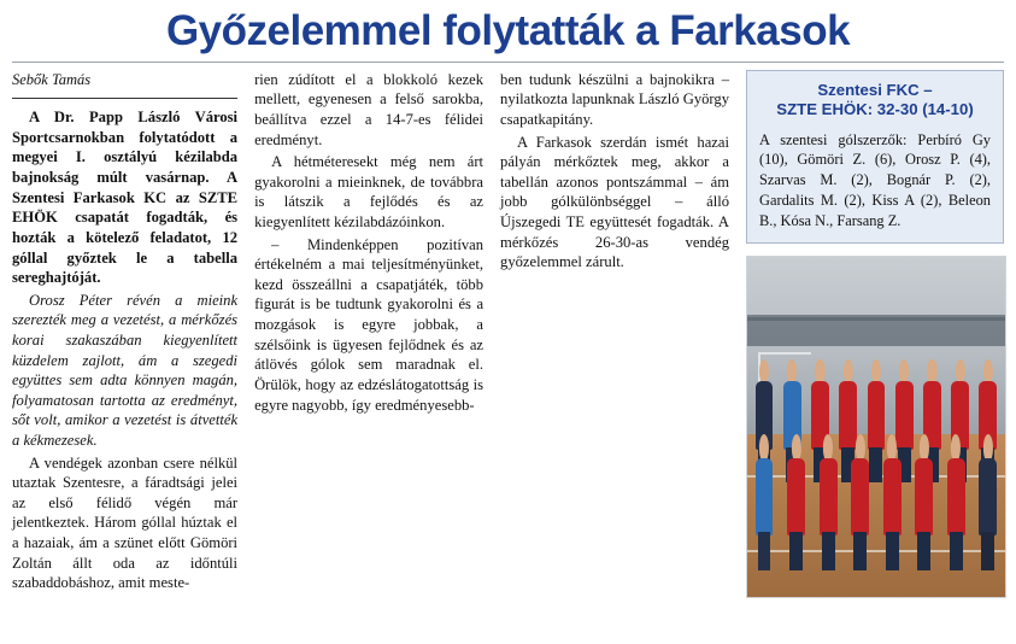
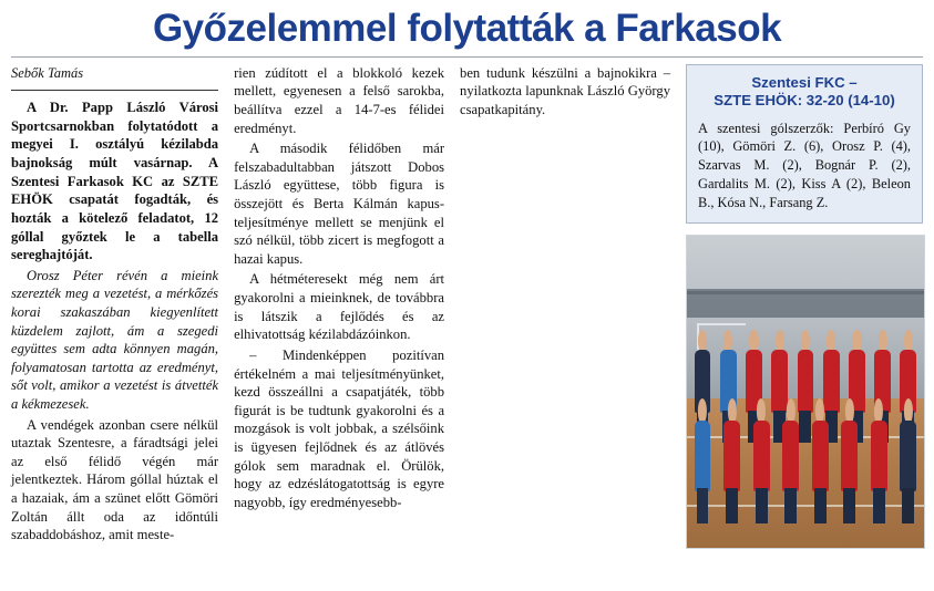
  Győzelemmel folytatták a Farkasok
  Sebők Tamás
  A Dr. Papp László Városi Sportcsarnokban folytatódott a megyei I. osztályú kézilabda bajnokság múlt vasárnap. A Szentesi Farkasok KC az SZTE EHÖK csapatát fogadták, és hozták a kötelező feladatot, 12 góllal győztek le a tabella sereghajtóját.
  Orosz Péter révén a mieink szerezték meg a vezetést, a mérkőzés korai szakaszában kiegyenlített küzdelem zajlott, ám a szegedi együttes sem adta könnyen magán, folyamatosan tartotta az eredményt, sőt volt, amikor a vezetést is átvették a kékmezesek.
  A vendégek azonban csere nélkül utaztak Szentesre, a fáradtsági jelei az első félidő végén már jelentkeztek. Három góllal húztak el a hazaiak, ám a szünet előtt Gömöri Zoltán állt oda az időntúli szabaddobáshoz, amit meste-
  rien zúdított el a blokkoló kezek mellett, egyenesen a felső sarokba, beállítva ezzel a 14-7-es félidei eredményt.
+ A második félidőben már felszabadultabban játszott Dobos László együttese, több figura is összejött és Berta Kálmán kapus-teljesítménye mellett se menjünk el szó nélkül, több zicert is megfogott a hazai kapus.
- A hétméteresekt még nem árt gyakorolni a mieinknek, de továbbra is látszik a fejlődés és az kiegyenlített kézilabdázóinkon.
+ A hétméteresekt még nem árt gyakorolni a mieinknek, de továbbra is látszik a fejlődés és az elhivatottság kézilabdázóinkon.
- – Mindenképpen pozitívan értékelném a mai teljesítményünket, kezd összeállni a csapatjáték, több figurát is be tudtunk gyakorolni és a mozgások is egyre jobbak, a szélsőink is ügyesen fejlődnek és az átlövés gólok sem maradnak el. Örülök, hogy az edzéslátogatottság is egyre nagyobb, így eredményesebb-
+ – Mindenképpen pozitívan értékelném a mai teljesítményünket, kezd összeállni a csapatjáték, több figurát is be tudtunk gyakorolni és a mozgások is volt jobbak, a szélsőink is ügyesen fejlődnek és az átlövés gólok sem maradnak el. Örülök, hogy az edzéslátogatottság is egyre nagyobb, így eredményesebb-
  ben tudunk készülni a bajnokikra – nyilatkozta lapunknak László György csapatkapitány.
- A Farkasok szerdán ismét hazai pályán mérkőztek meg, akkor a tabellán azonos pontszámmal – ám jobb gólkülönbséggel – álló Újszegedi TE együttesét fogadták. A mérkőzés 26-30-as vendég győzelemmel zárult.
  Szentesi FKC –
- SZTE EHÖK: 32-30 (14-10)
+ SZTE EHÖK: 32-20 (14-10)
  A szentesi gólszerzők: Perbíró Gy (10), Gömöri Z. (6), Orosz P. (4), Szarvas M. (2), Bognár P. (2), Gardalits M. (2), Kiss A (2), Beleon B., Kósa N., Farsang Z.
